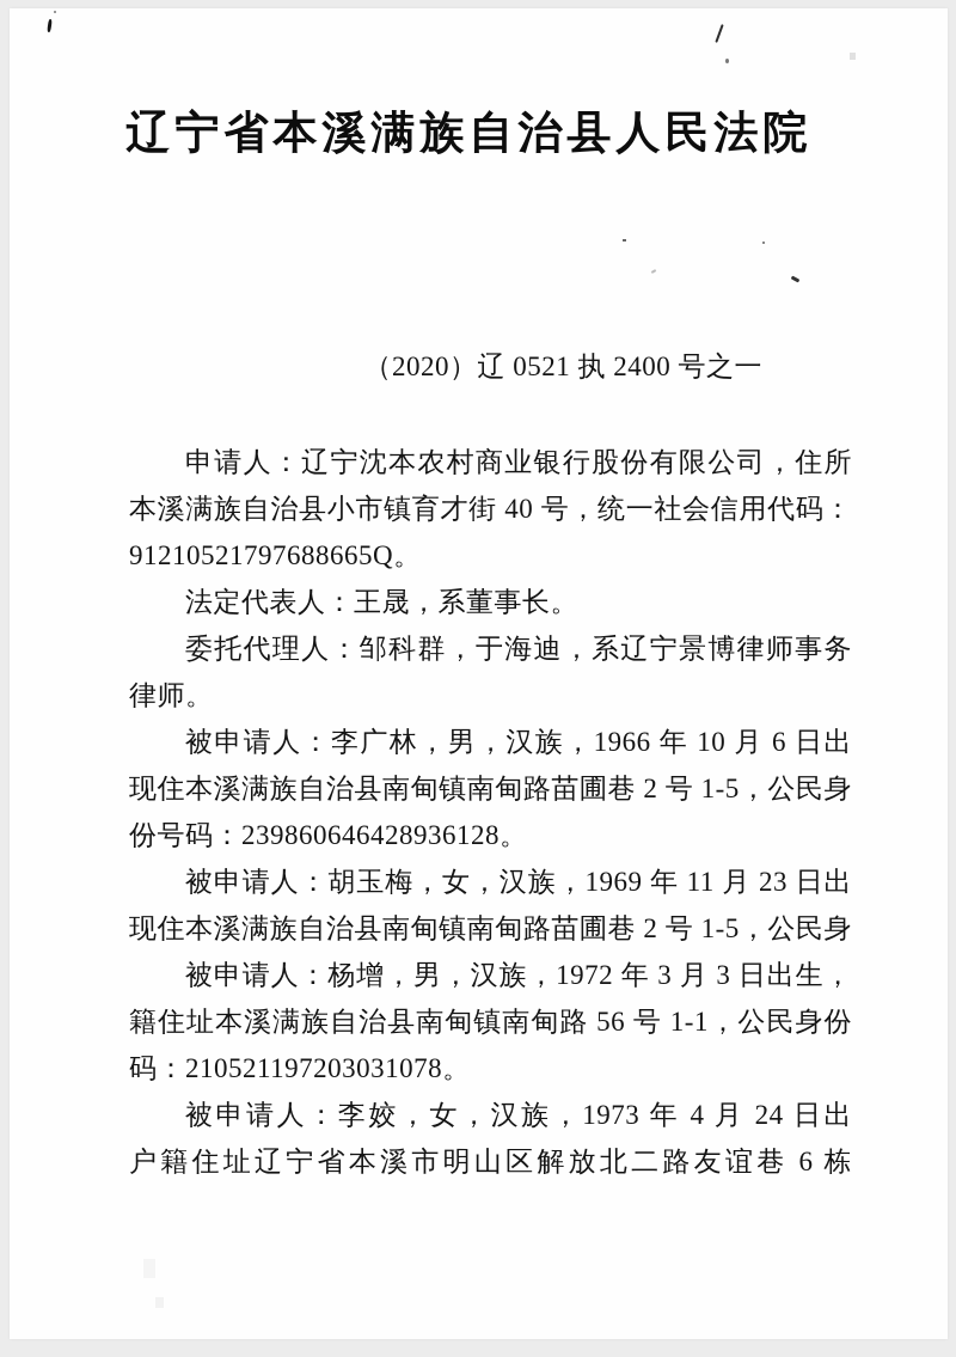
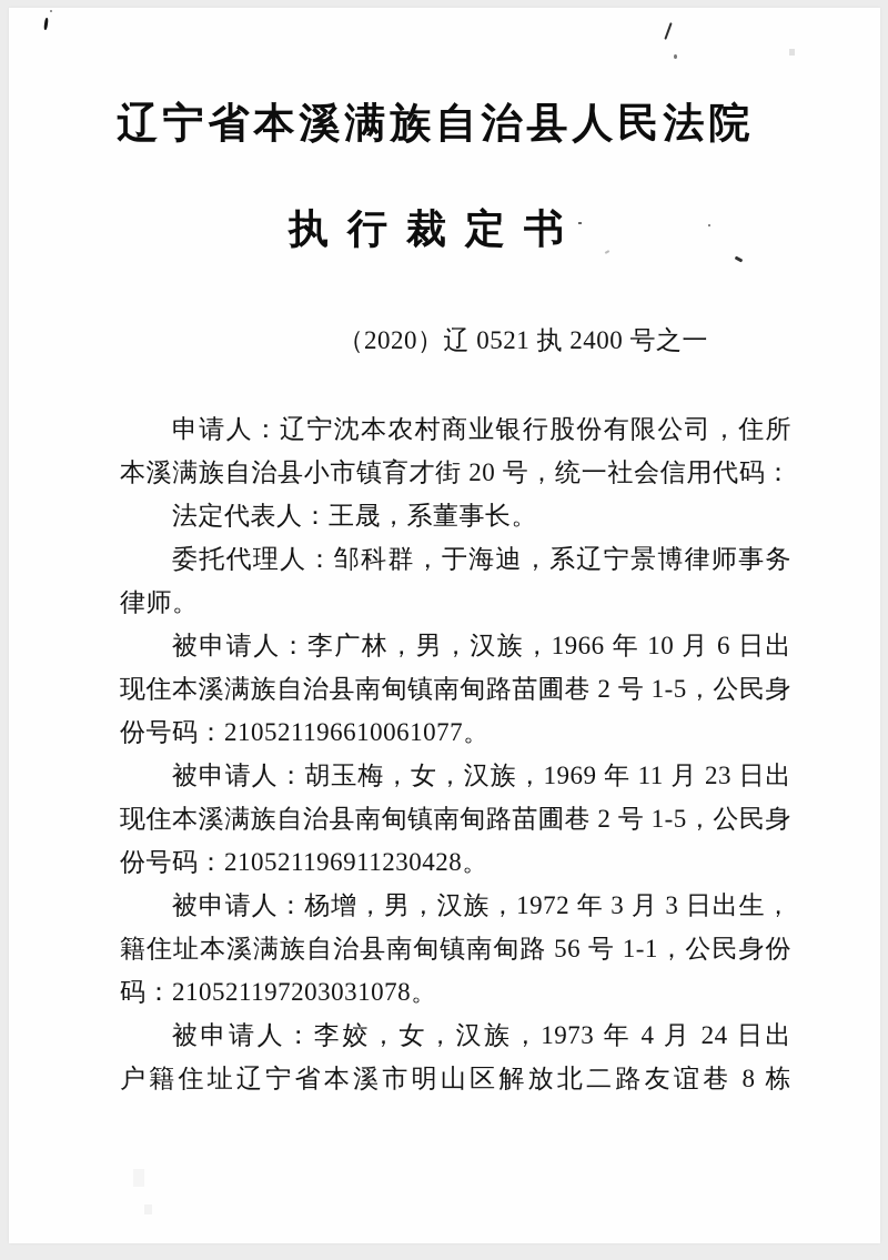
  辽宁省本溪满族自治县人民法院
+ 执行裁定书
  （2020）辽 0521 执 2400 号之一
  申请人：辽宁沈本农村商业银行股份有限公司，住所
- 本溪满族自治县小市镇育才街 40 号，统一社会信用代码：
+ 本溪满族自治县小市镇育才街 20 号，统一社会信用代码：
- 91210521797688665Q。
  法定代表人：王晟，系董事长。
  委托代理人：邹科群，于海迪，系辽宁景博律师事务
  律师。
  被申请人：李广林，男，汉族，1966 年 10 月 6 日出
  现住本溪满族自治县南甸镇南甸路苗圃巷 2 号 1-5，公民身
- 份号码：239860646428936128。
+ 份号码：210521196610061077。
  被申请人：胡玉梅，女，汉族，1969 年 11 月 23 日出
  现住本溪满族自治县南甸镇南甸路苗圃巷 2 号 1-5，公民身
+ 份号码：210521196911230428。
  被申请人：杨增，男，汉族，1972 年 3 月 3 日出生，
  籍住址本溪满族自治县南甸镇南甸路 56 号 1-1，公民身份
  码：210521197203031078。
  被申请人：李姣，女，汉族，1973 年 4 月 24 日出
- 户籍住址辽宁省本溪市明山区解放北二路友谊巷 6 栋
+ 户籍住址辽宁省本溪市明山区解放北二路友谊巷 8 栋
